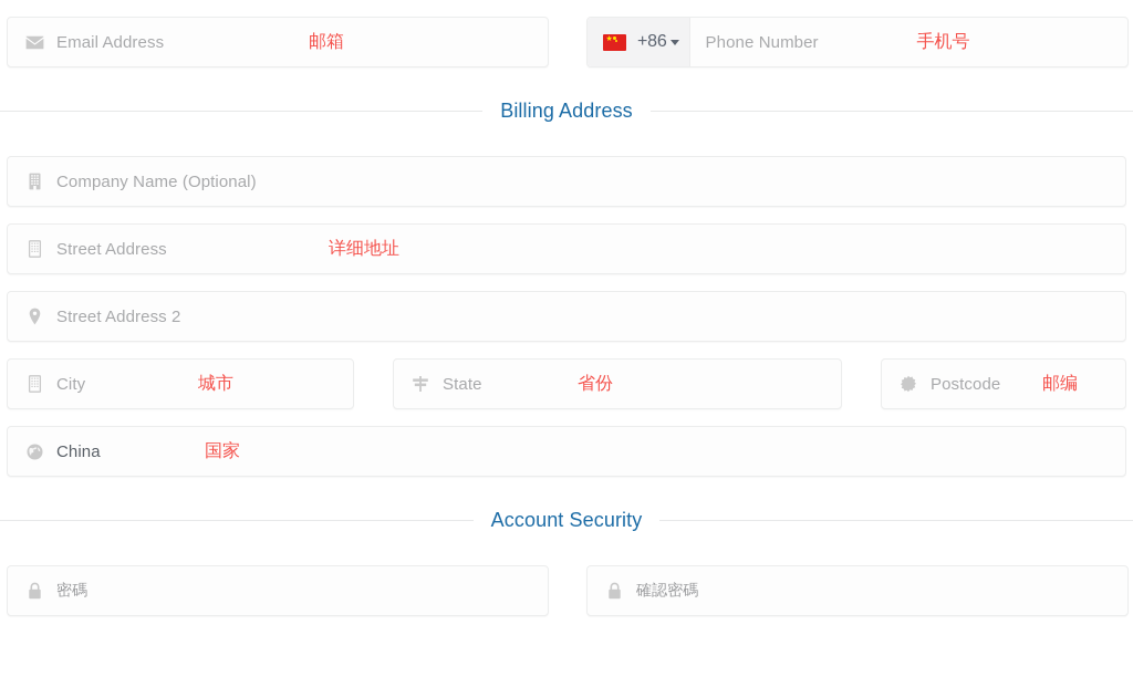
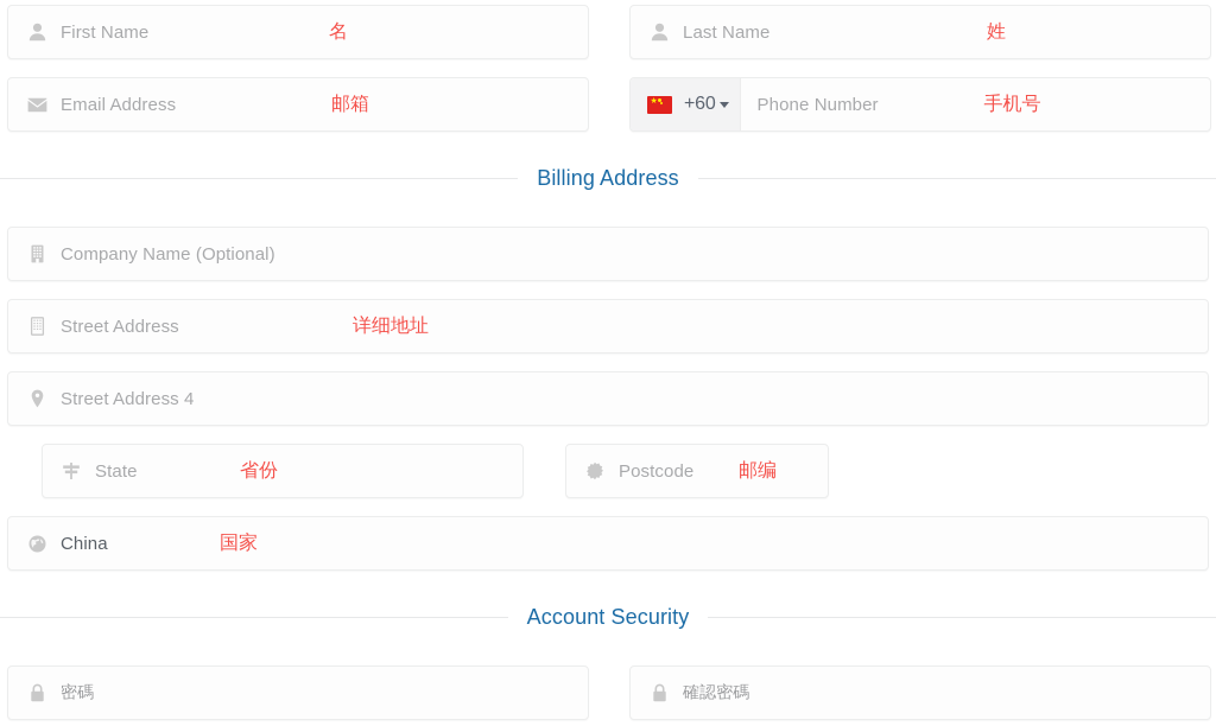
+ First Name
+ 名
+ Last Name
+ 姓
  Email Address
  邮箱
- +86
+ +60
  Phone Number
  手机号
  Billing Address
  Company Name (Optional)
  Street Address
  详细地址
- Street Address 2
+ Street Address 4
- City
- 城市
  State
  省份
  Postcode
  邮编
  China
  国家
  Account Security
  密碼
  確認密碼
